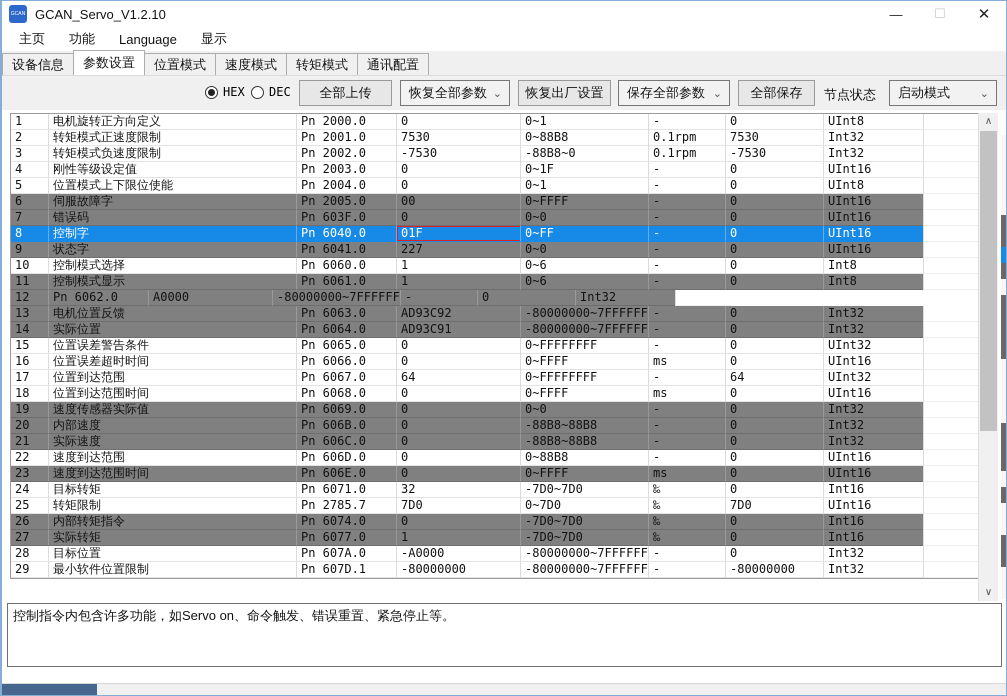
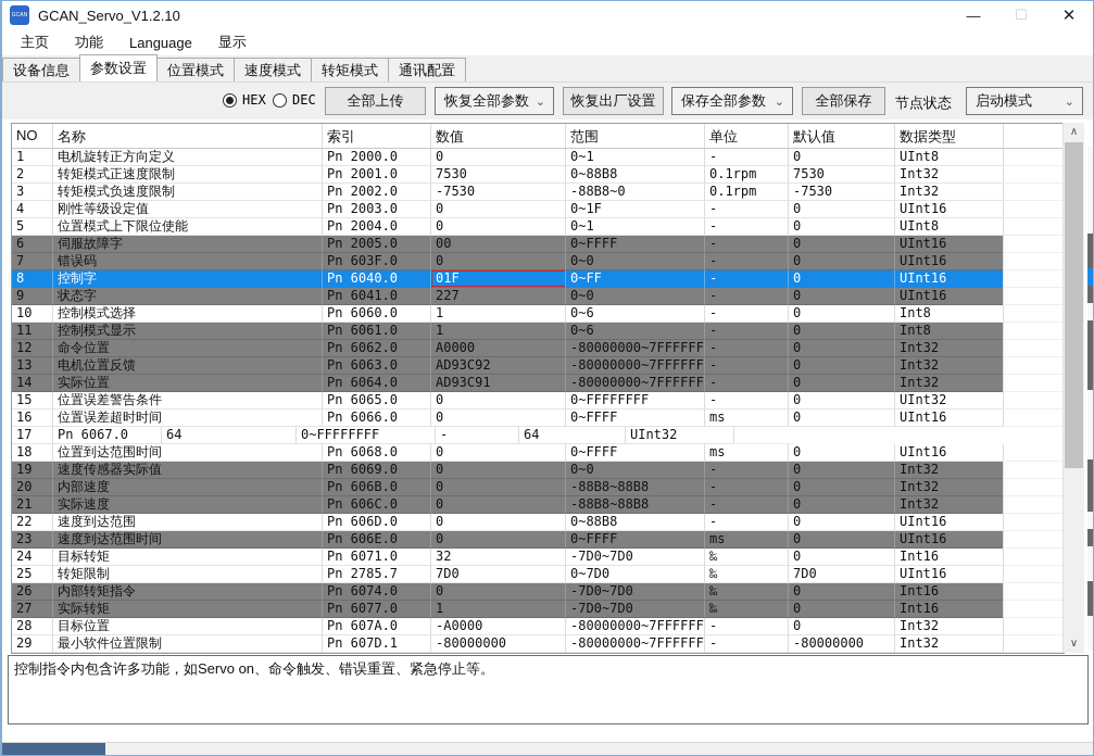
  GCAN_Servo_V1.2.10
  —
  ☐
  ✕
  主页
  功能
  Language
  显示
  设备信息
  参数设置
  位置模式
  速度模式
  转矩模式
  通讯配置
  HEX
  DEC
  全部上传
  恢复全部参数
  ⌄
  恢复出厂设置
  保存全部参数
  ⌄
  全部保存
  节点状态
  启动模式
  ⌄
+ NO
+ 名称
+ 索引
+ 数值
+ 范围
+ 单位
+ 默认值
+ 数据类型
  1
  电机旋转正方向定义
  Pn 2000.0
  0
  0~1
  -
  0
  UInt8
  2
  转矩模式正速度限制
  Pn 2001.0
  7530
  0~88B8
  0.1rpm
  7530
  Int32
  3
  转矩模式负速度限制
  Pn 2002.0
  -7530
  -88B8~0
  0.1rpm
  -7530
  Int32
  4
  刚性等级设定值
  Pn 2003.0
  0
  0~1F
  -
  0
  UInt16
  5
  位置模式上下限位使能
  Pn 2004.0
  0
  0~1
  -
  0
  UInt8
  6
  伺服故障字
  Pn 2005.0
  00
  0~FFFF
  -
  0
  UInt16
  7
  错误码
  Pn 603F.0
  0
  0~0
  -
  0
  UInt16
  8
  控制字
  Pn 6040.0
  01F
  0~FF
  -
  0
  UInt16
  9
  状态字
  Pn 6041.0
  227
  0~0
  -
  0
  UInt16
  10
  控制模式选择
  Pn 6060.0
  1
  0~6
  -
  0
  Int8
  11
  控制模式显示
  Pn 6061.0
  1
  0~6
  -
  0
  Int8
  12
+ 命令位置
  Pn 6062.0
  A0000
  -80000000~7FFFFFF
  -
  0
  Int32
  13
  电机位置反馈
  Pn 6063.0
  AD93C92
  -80000000~7FFFFFF
  -
  0
  Int32
  14
  实际位置
  Pn 6064.0
  AD93C91
  -80000000~7FFFFFF
  -
  0
  Int32
  15
  位置误差警告条件
  Pn 6065.0
  0
  0~FFFFFFFF
  -
  0
  UInt32
  16
  位置误差超时时间
  Pn 6066.0
  0
  0~FFFF
  ms
  0
  UInt16
  17
- 位置到达范围
  Pn 6067.0
  64
  0~FFFFFFFF
  -
  64
  UInt32
  18
  位置到达范围时间
  Pn 6068.0
  0
  0~FFFF
  ms
  0
  UInt16
  19
  速度传感器实际值
  Pn 6069.0
  0
  0~0
  -
  0
  Int32
  20
  内部速度
  Pn 606B.0
  0
  -88B8~88B8
  -
  0
  Int32
  21
  实际速度
  Pn 606C.0
  0
  -88B8~88B8
  -
  0
  Int32
  22
  速度到达范围
  Pn 606D.0
  0
  0~88B8
  -
  0
  UInt16
  23
  速度到达范围时间
  Pn 606E.0
  0
  0~FFFF
  ms
  0
  UInt16
  24
  目标转矩
  Pn 6071.0
  32
  -7D0~7D0
  ‰
  0
  Int16
  25
  转矩限制
  Pn 2785.7
  7D0
  0~7D0
  ‰
  7D0
  UInt16
  26
  内部转矩指令
  Pn 6074.0
  0
  -7D0~7D0
  ‰
  0
  Int16
  27
  实际转矩
  Pn 6077.0
  1
  -7D0~7D0
  ‰
  0
  Int16
  28
  目标位置
  Pn 607A.0
  -A0000
  -80000000~7FFFFFF
  -
  0
  Int32
  29
  最小软件位置限制
  Pn 607D.1
  -80000000
  -80000000~7FFFFFF
  -
  -80000000
  Int32
  ∧
  ∨
  控制指令内包含许多功能，如Servo on、命令触发、错误重置、紧急停止等。
